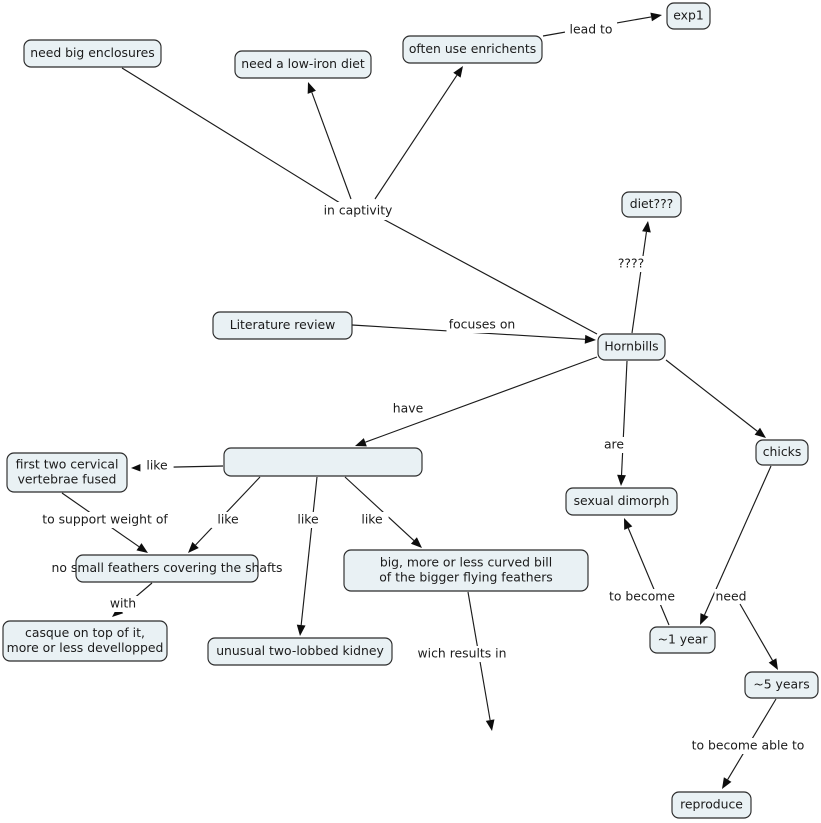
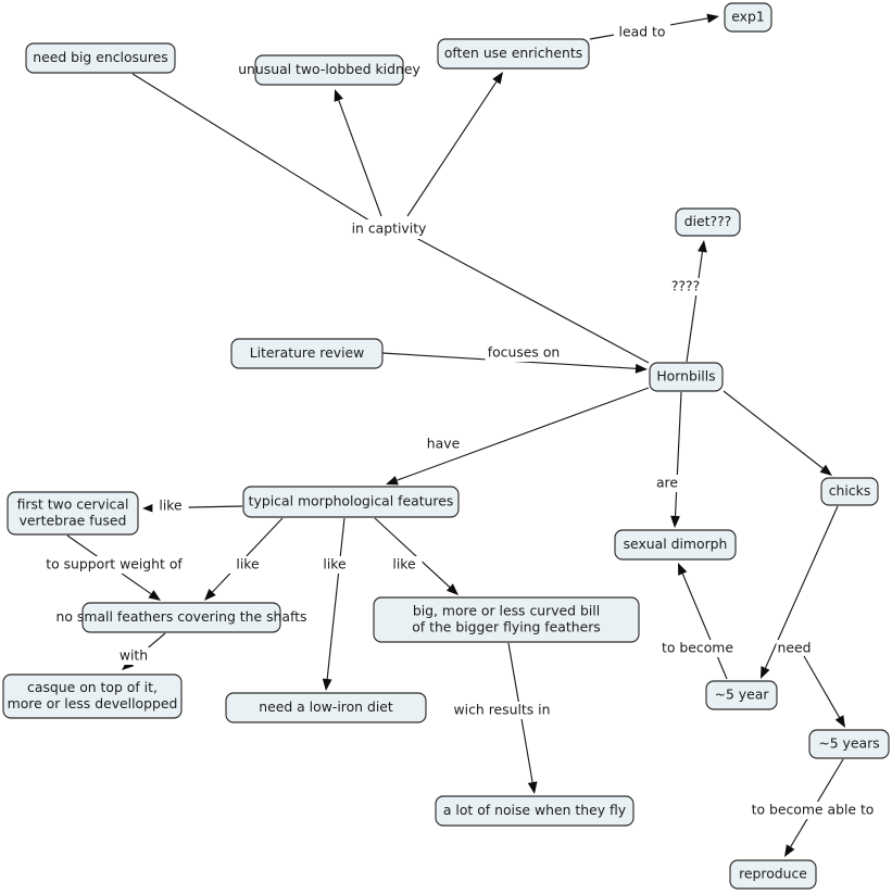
  lead to
  ????
  focuses on
  have
  are
  like
  to support weight of
  like
  with
  like
  like
  wich results in
  to become
  need
  to become able to
  need big enclosures
- need a low-iron diet
+ unusual two-lobbed kidney
  often use enrichents
  exp1
  diet???
  Literature review
  Hornbills
+ typical morphological features
  first two cervical
  vertebrae fused
  no small feathers covering the shafts
  casque on top of it,
  more or less devellopped
- unusual two-lobbed kidney
+ need a low-iron diet
  big, more or less curved bill
  of the bigger flying feathers
+ a lot of noise when they fly
  sexual dimorph
  chicks
- ~1 year
+ ~5 year
  ~5 years
  reproduce
  in captivity
